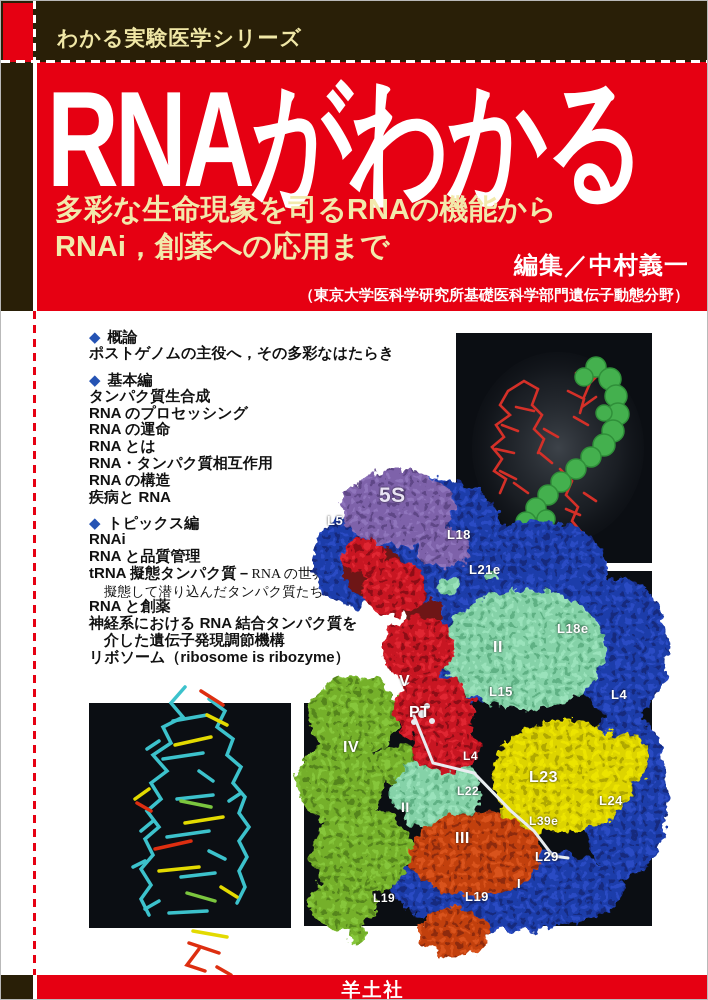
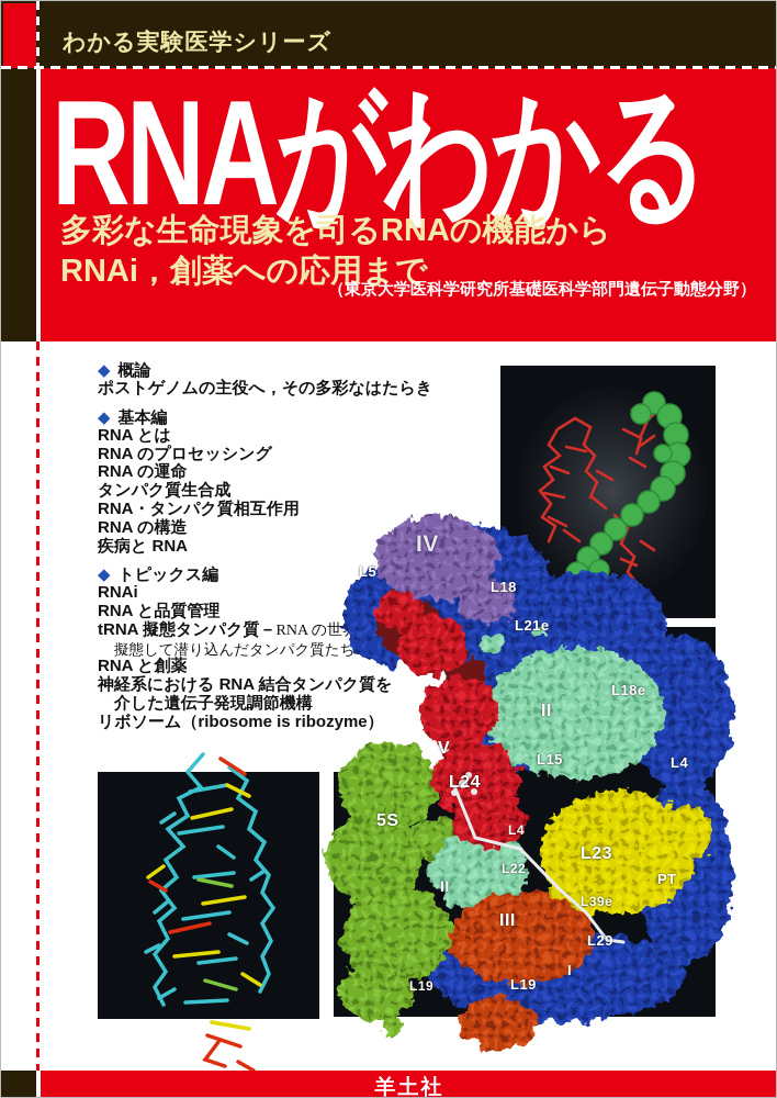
  わかる実験医学シリーズ
  RNAがわかる
  多彩な生命現象を司るRNAの機能から
  RNAi，創薬への応用まで
- 編集／中村義一
  （東京大学医科学研究所基礎医科学部門遺伝子動態分野）
  ◆ 概論
  ポストゲノムの主役へ，その多彩なはたらき
  ◆ 基本編
- タンパク質生合成
+ RNA とは
  RNA のプロセッシング
  RNA の運命
- RNA とは
+ タンパク質生合成
  RNA・タンパク質相互作用
  RNA の構造
  疾病と RNA
  ◆ トピックス編
  RNAi
  RNA と品質管理
  tRNA 擬態タンパク質－RNA の世
  擬態して潜り込んだタンパク質たち
  RNA と創薬
  神経系における RNA 結合タンパク質を
  介した遺伝子発現調節機構
  リボソーム（ribosome is ribozyme）
- 5S
+ IV
  L5
  L18
  L21e
  L18e
  II
  L15
  L4
  V
- PT
+ L24
- IV
+ 5S
  L4
  L22
  L23
  II
  L39e
- L24
+ PT
  III
  L29
  I
  L19
  L19
  羊土社
